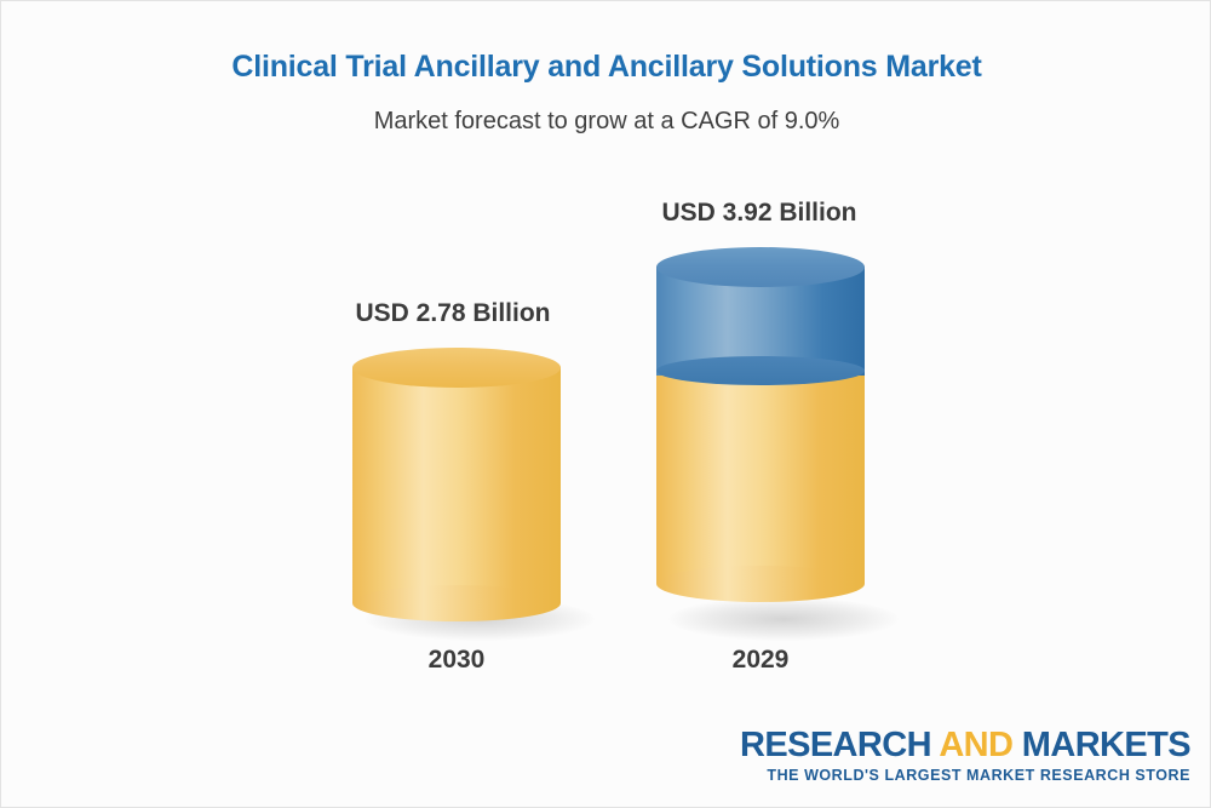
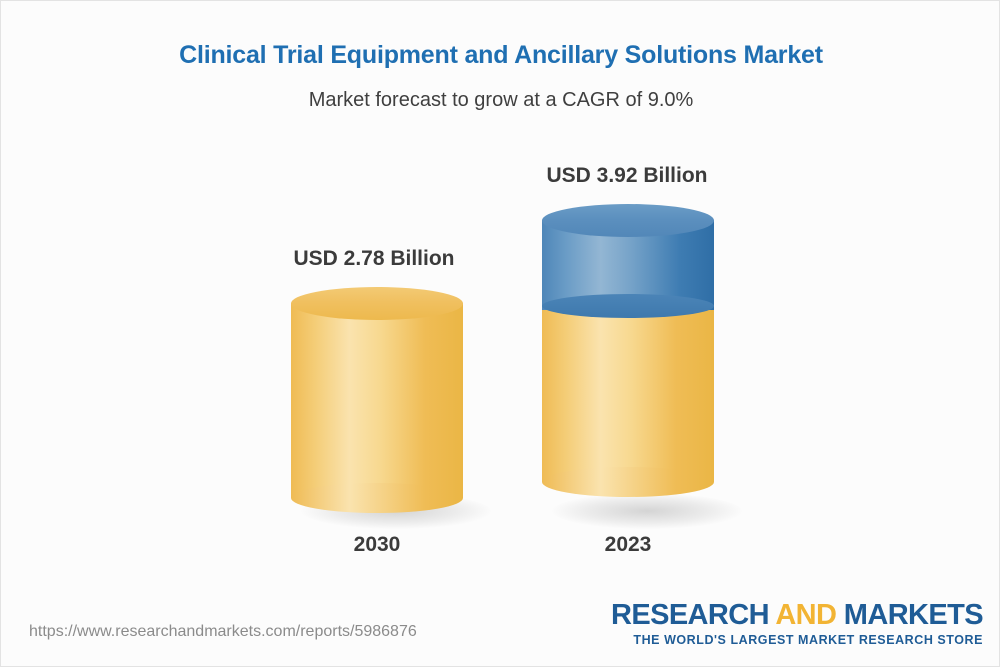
- Clinical Trial Ancillary and Ancillary Solutions Market
+ Clinical Trial Equipment and Ancillary Solutions Market
  Market forecast to grow at a CAGR of 9.0%
  USD 2.78 Billion
  2030
  USD 3.92 Billion
- 2029
+ 2023
+ https://www.researchandmarkets.com/reports/5986876
  RESEARCH AND MARKETS
  THE WORLD'S LARGEST MARKET RESEARCH STORE
